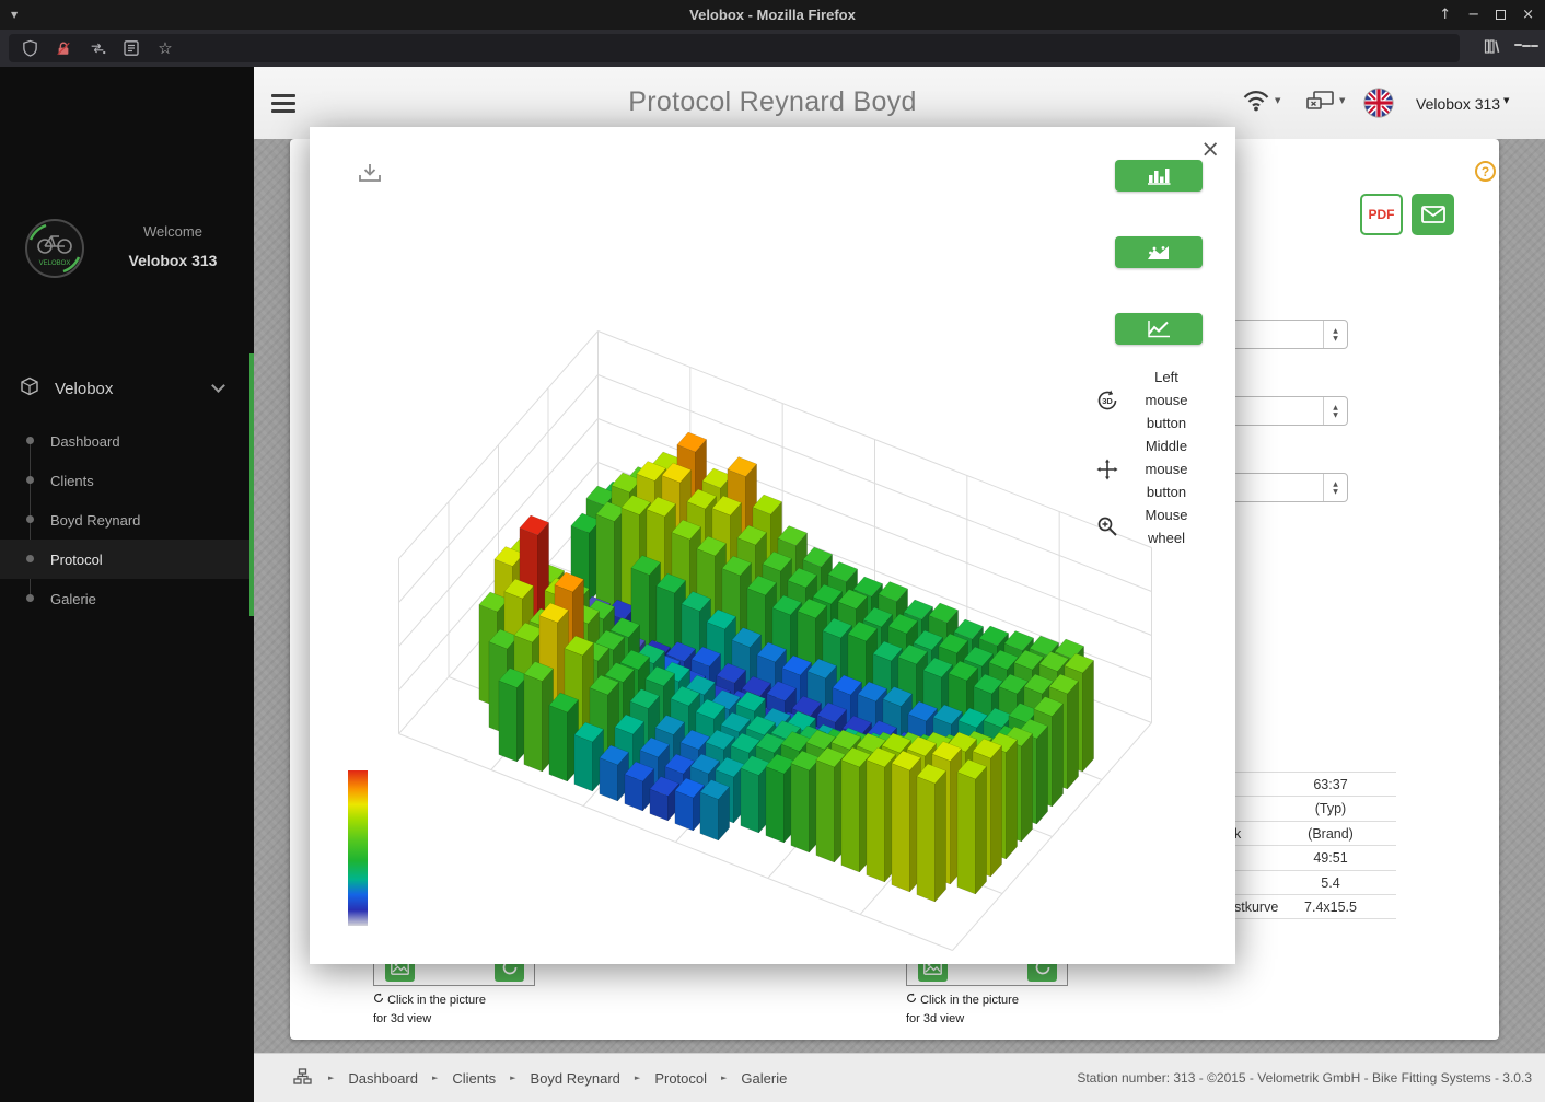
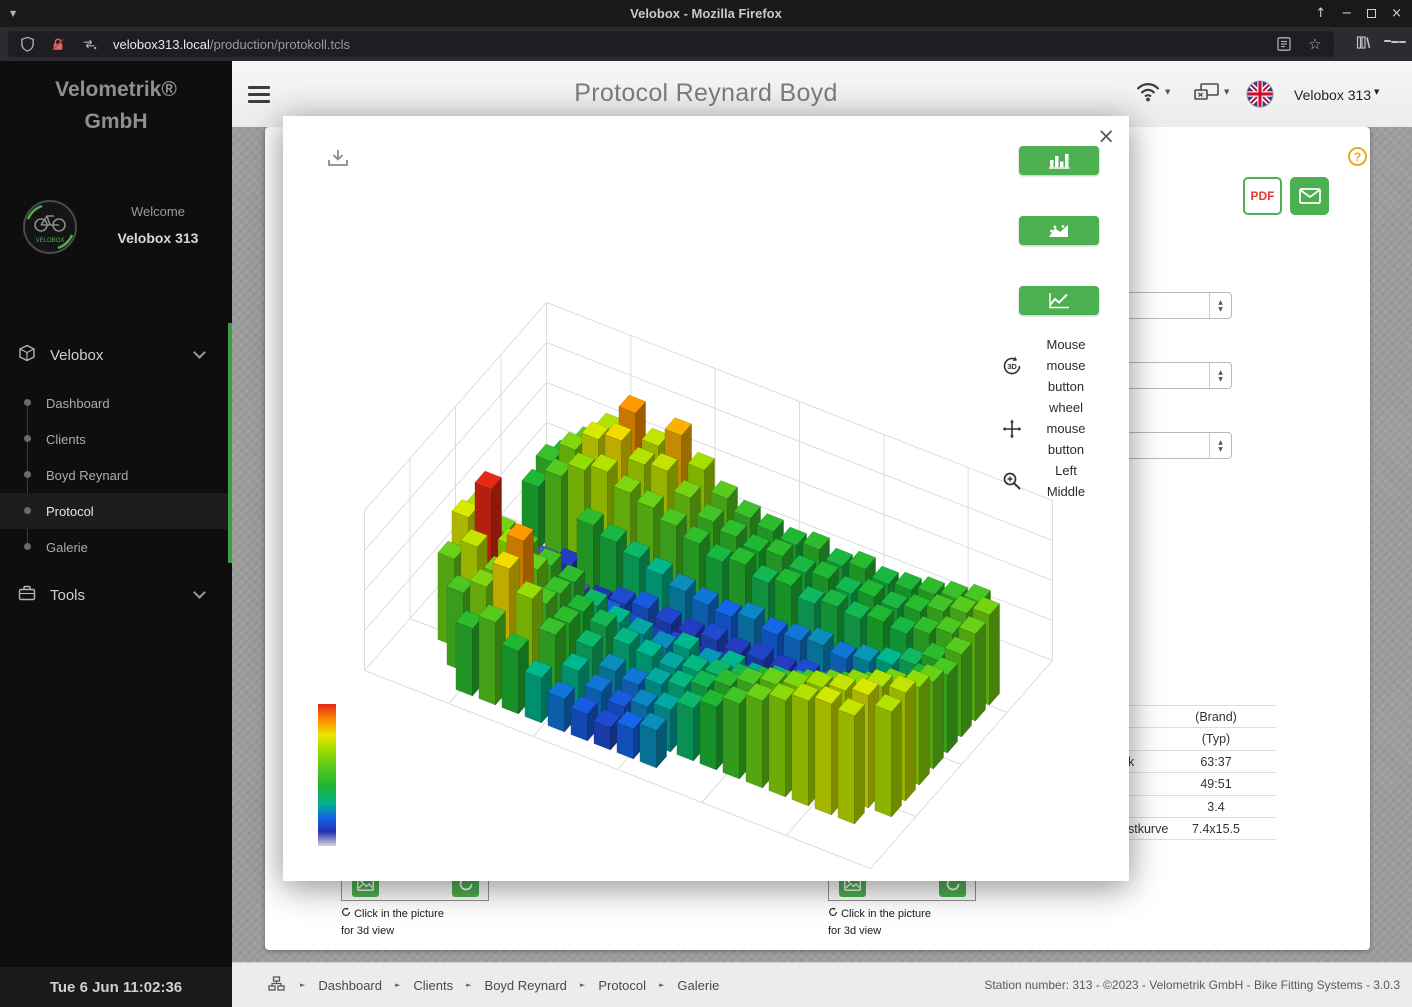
  ▼
  Velobox - Mozilla Firefox
  ↑
  −
  ×
+ velobox313.local/production/protokoll.tcls
  ☆
+ Velometrik®
+ GmbH
  Welcome
  Velobox 313
  Velobox
  Dashboard
  Clients
  Boyd Reynard
  Protocol
  Galerie
+ Tools
+ Tue 6 Jun 11:02:36
  Protocol Reynard Boyd
  ▼
  ▼
  Velobox 313
  ▼
  ?
  PDF
- 63:37
+ (Brand)
  (Typ)
  k
- (Brand)
+ 63:37
  49:51
- 5.4
+ 3.4
  stkurve
  7.4x15.5
  Click in the picture
  for 3d view
  Click in the picture
  for 3d view
  ►
  Dashboard
  ►
  Clients
  ►
  Boyd Reynard
  ►
  Protocol
  ►
  Galerie
- Station number: 313 - ©2015 - Velometrik GmbH - Bike Fitting Systems - 3.0.3
+ Station number: 313 - ©2023 - Velometrik GmbH - Bike Fitting Systems - 3.0.3
  ×
  3D
- Left
+ Mouse
  mouse
  button
- Middle
+ wheel
  mouse
  button
- Mouse
+ Left
- wheel
+ Middle
